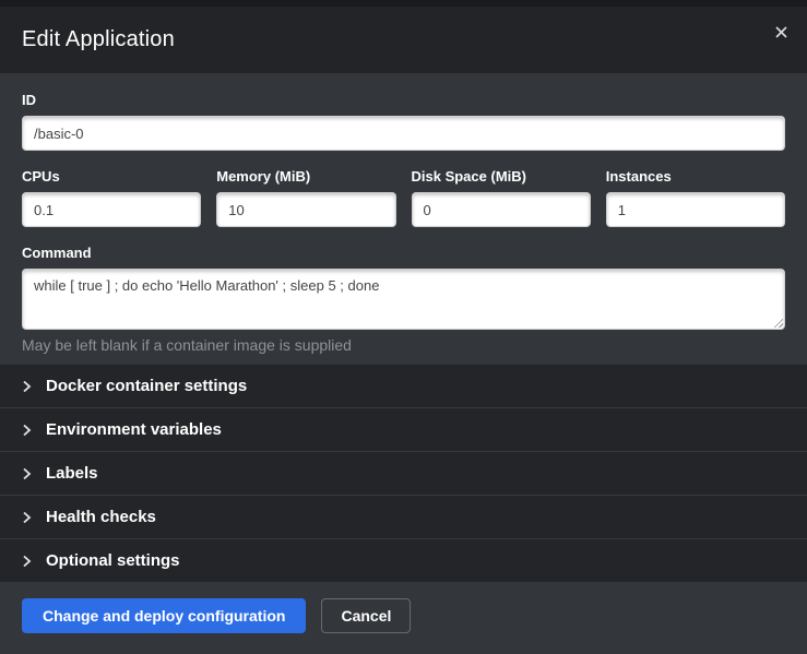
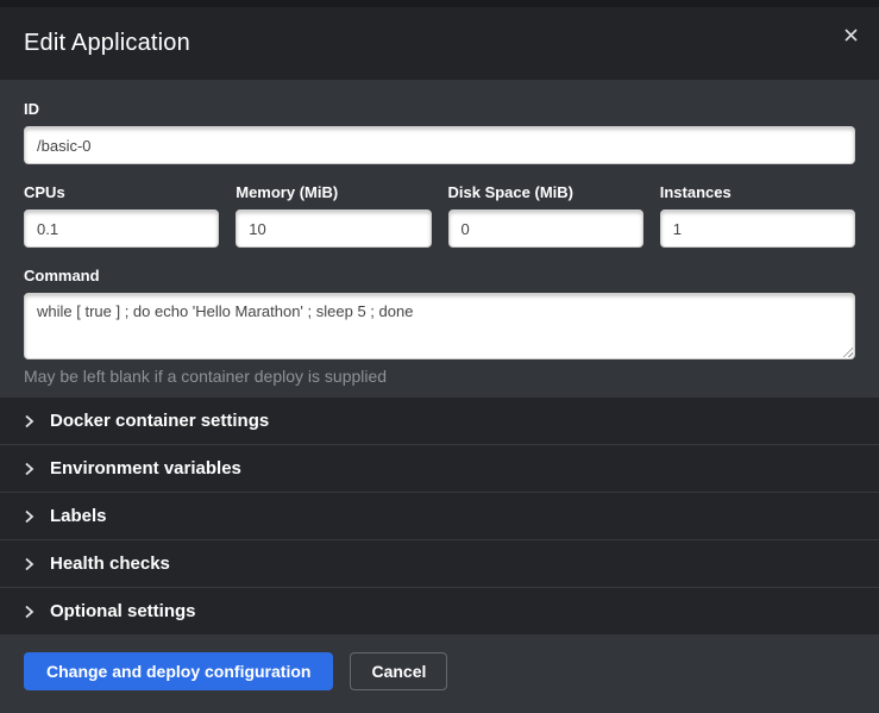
  Edit Application
  ID
  /basic-0
  CPUs
  0.1
  Memory (MiB)
  10
  Disk Space (MiB)
  0
  Instances
  1
  Command
  while [ true ] ; do echo 'Hello Marathon' ; sleep 5 ; done
- May be left blank if a container image is supplied
+ May be left blank if a container deploy is supplied
  Docker container settings
  Environment variables
  Labels
  Health checks
  Optional settings
  Change and deploy configuration
  Cancel
